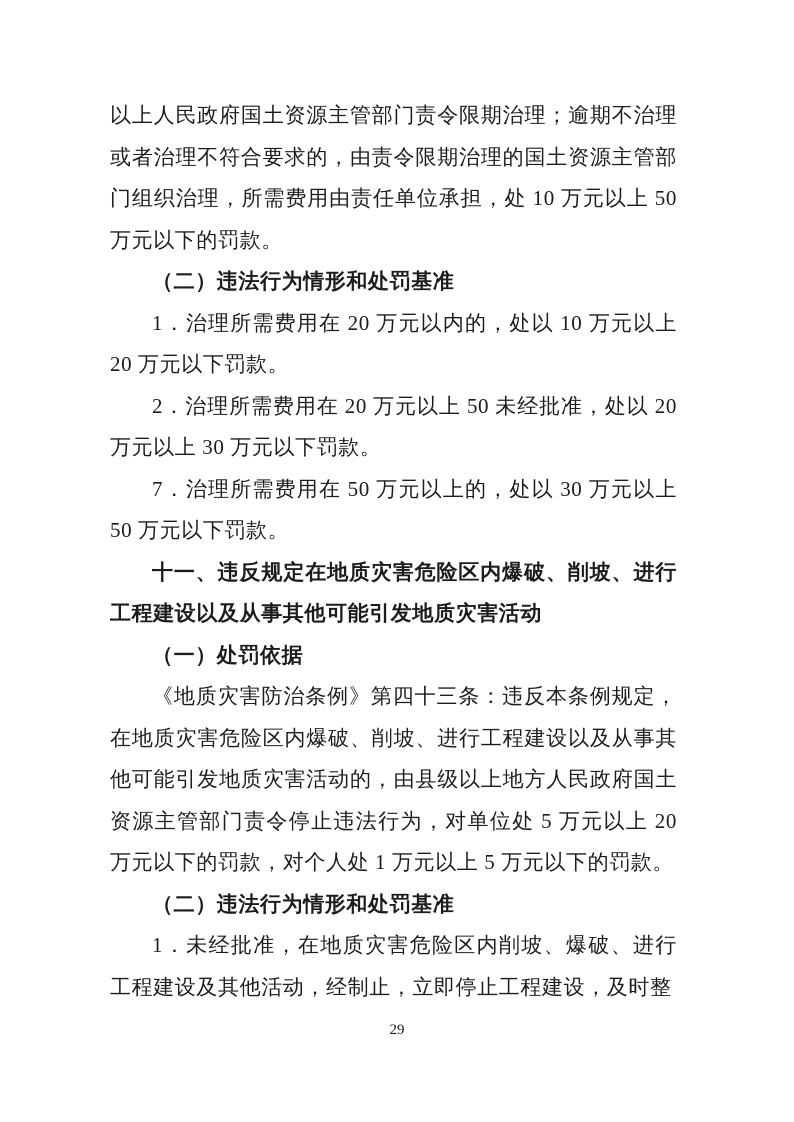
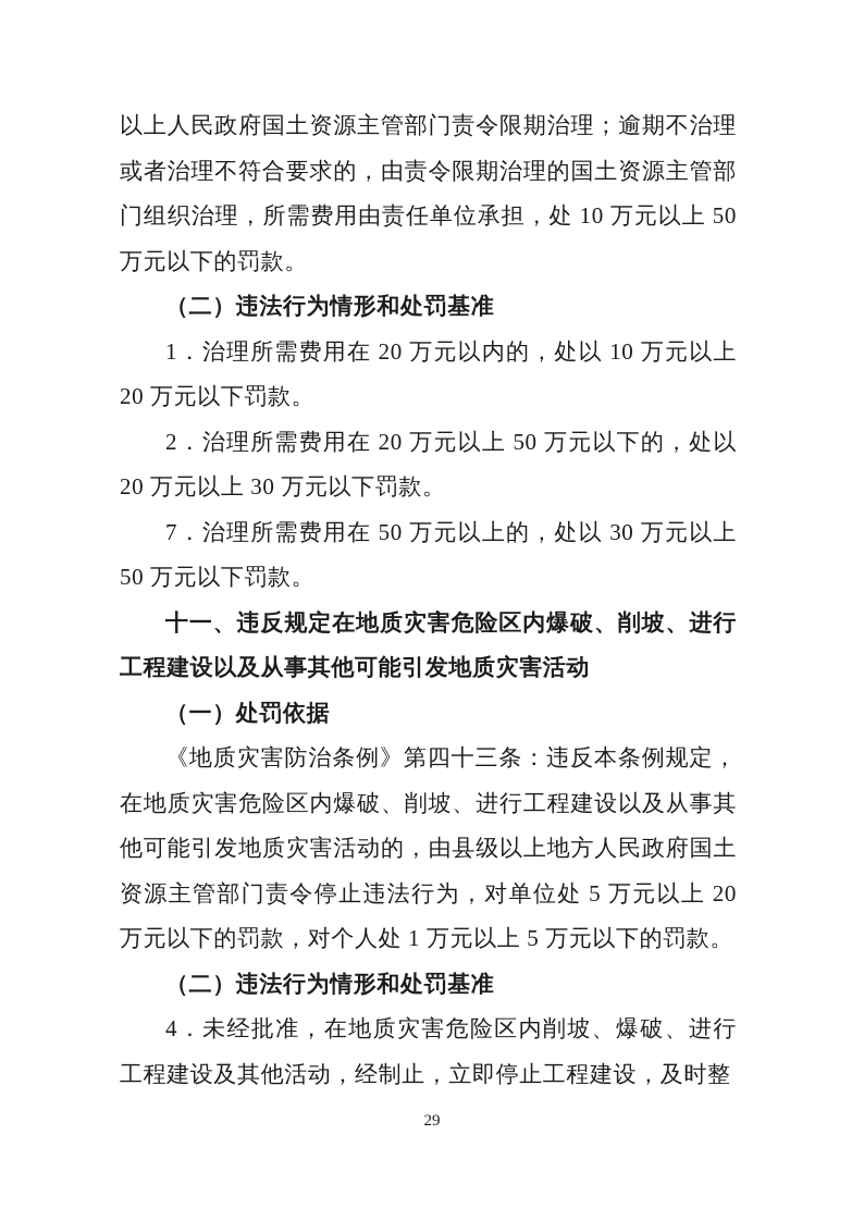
  以上人民政府国土资源主管部门责令限期治理；逾期不治理或者治理不符合要求的，由责令限期治理的国土资源主管部门组织治理，所需费用由责任单位承担，处 10 万元以上 50 万元以下的罚款。
  （二）违法行为情形和处罚基准
  1．治理所需费用在 20 万元以内的，处以 10 万元以上 20 万元以下罚款。
- 2．治理所需费用在 20 万元以上 50 未经批准，处以 20 万元以上 30 万元以下罚款。
+ 2．治理所需费用在 20 万元以上 50 万元以下的，处以 20 万元以上 30 万元以下罚款。
  7．治理所需费用在 50 万元以上的，处以 30 万元以上 50 万元以下罚款。
  十一、违反规定在地质灾害危险区内爆破、削坡、进行工程建设以及从事其他可能引发地质灾害活动
  （一）处罚依据
  《地质灾害防治条例》第四十三条：违反本条例规定，在地质灾害危险区内爆破、削坡、进行工程建设以及从事其他可能引发地质灾害活动的，由县级以上地方人民政府国土资源主管部门责令停止违法行为，对单位处 5 万元以上 20 万元以下的罚款，对个人处 1 万元以上 5 万元以下的罚款。
  （二）违法行为情形和处罚基准
- 1．未经批准，在地质灾害危险区内削坡、爆破、进行工程建设及其他活动，经制止，立即停止工程建设，及时整
+ 4．未经批准，在地质灾害危险区内削坡、爆破、进行工程建设及其他活动，经制止，立即停止工程建设，及时整
  29
